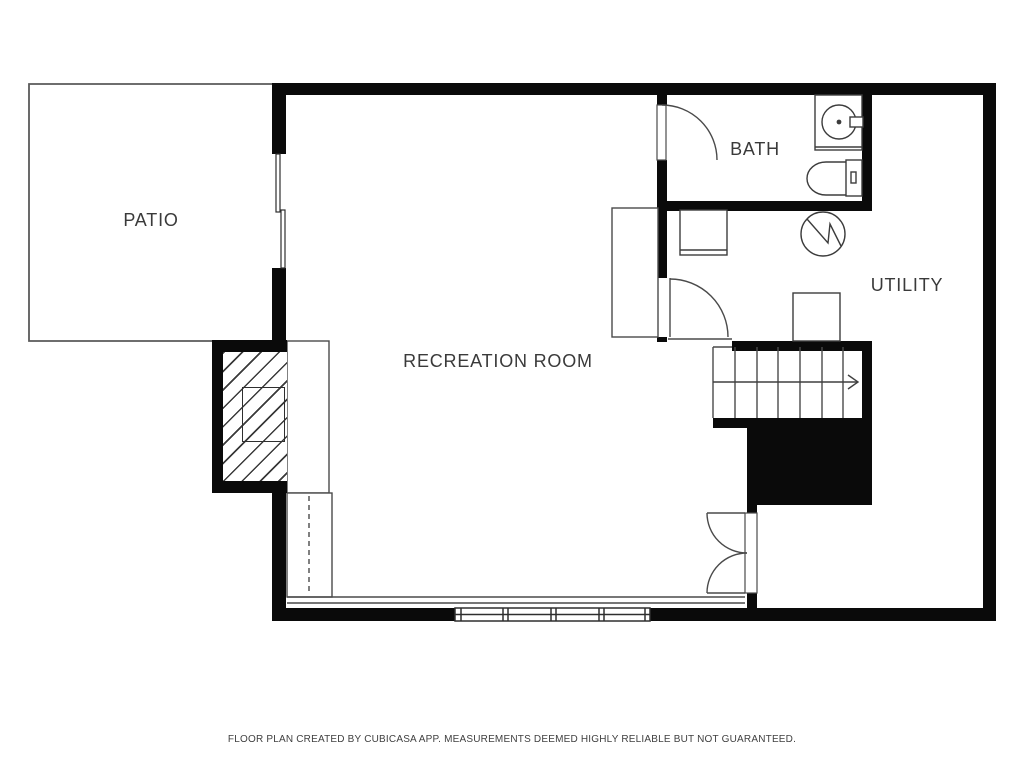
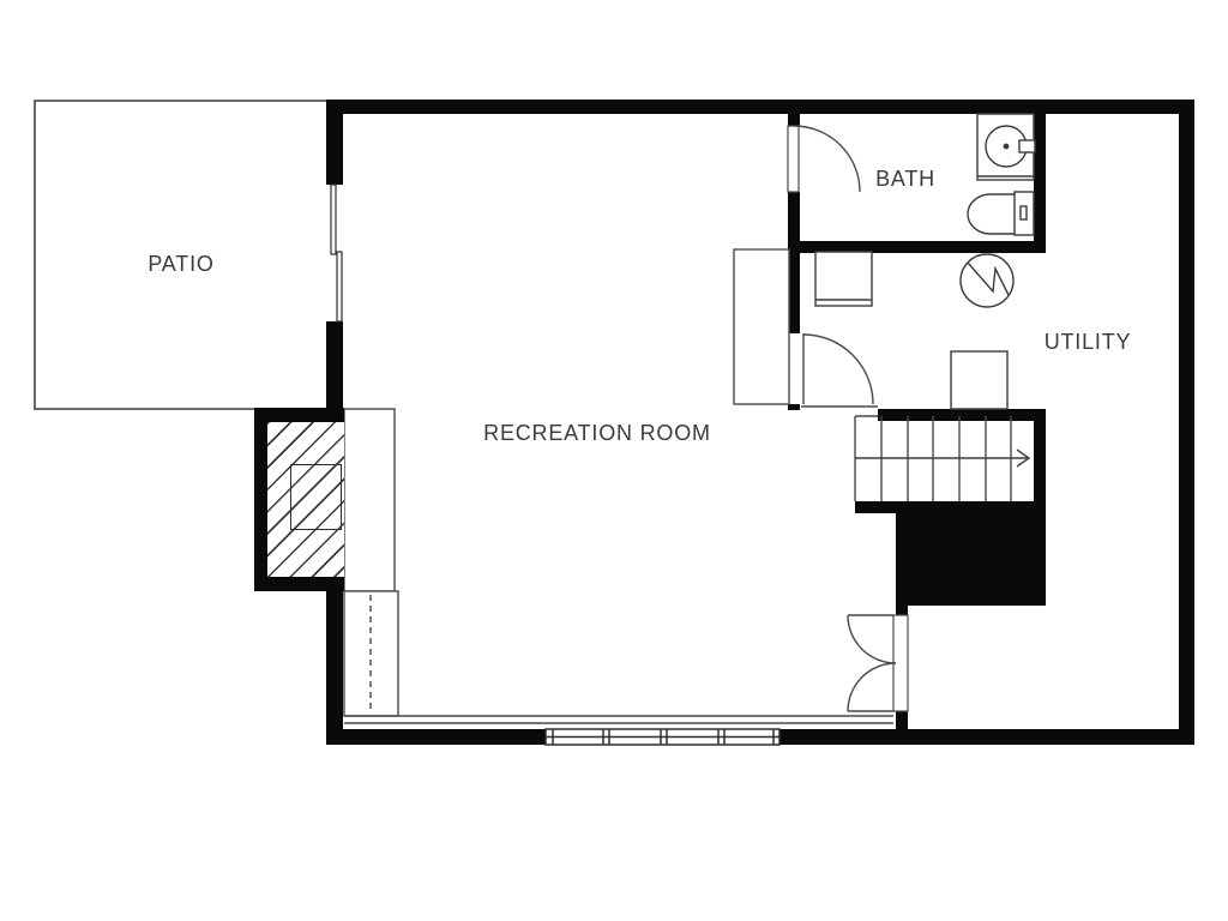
  PATIO
  RECREATION ROOM
  BATH
  UTILITY
- FLOOR PLAN CREATED BY CUBICASA APP. MEASUREMENTS DEEMED HIGHLY RELIABLE BUT NOT GUARANTEED.
